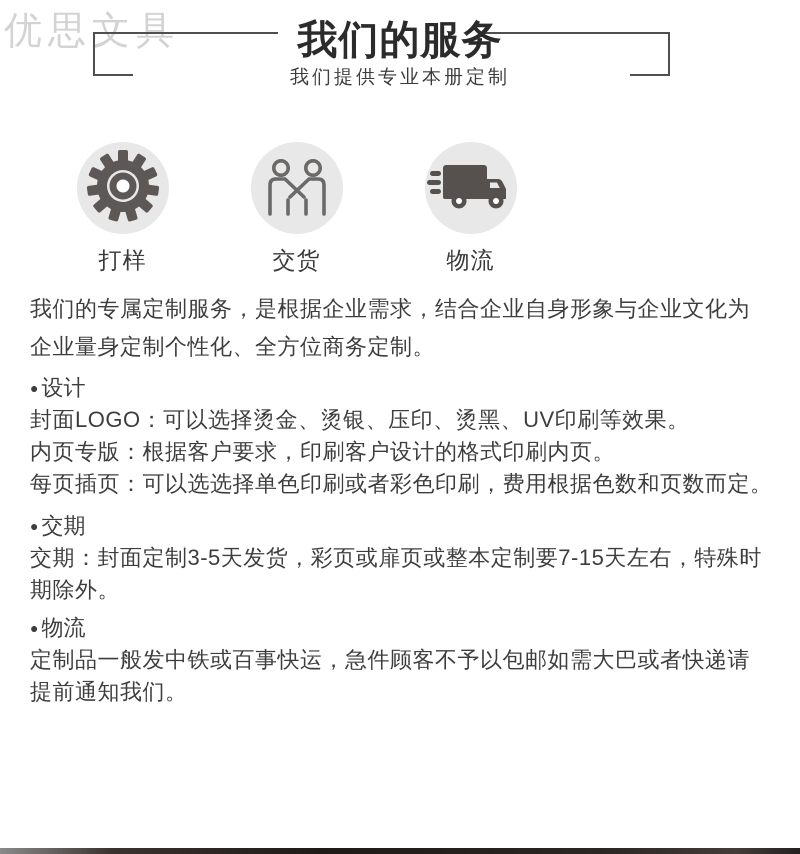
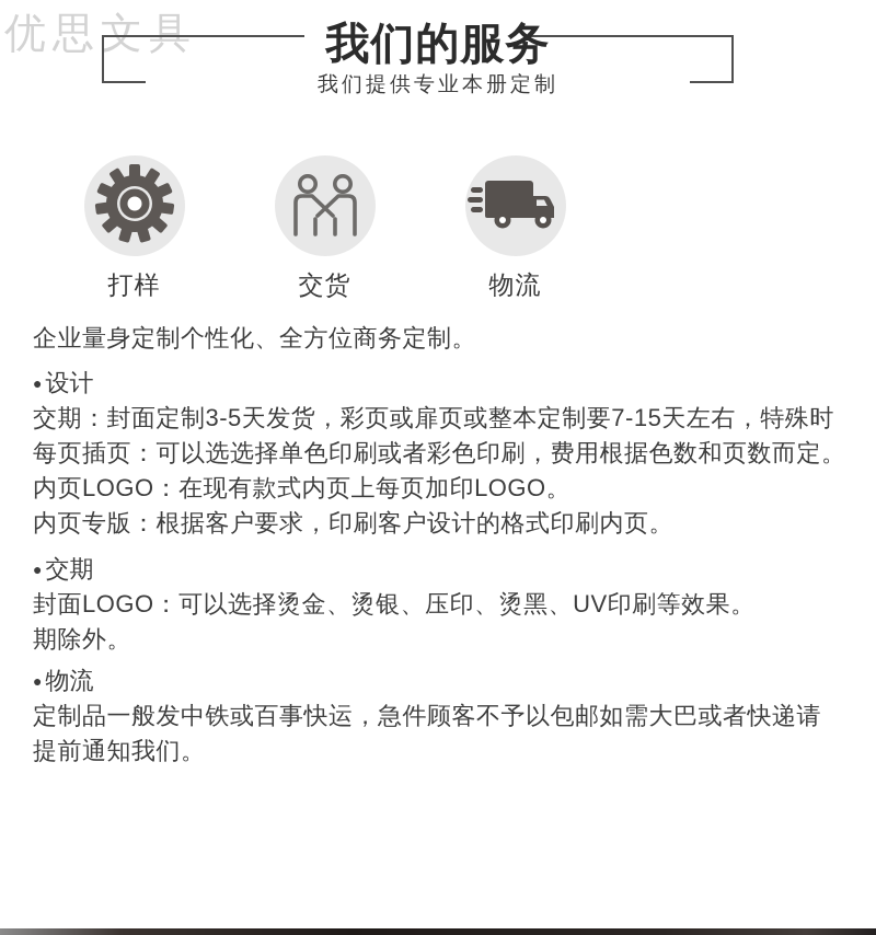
  优思文具
  我们的服务
  我们提供专业本册定制
  打样
  交货
  物流
- 我们的专属定制服务，是根据企业需求，结合企业自身形象与企业文化为
  企业量身定制个性化、全方位商务定制。
  ● 设计
- 封面LOGO：可以选择烫金、烫银、压印、烫黑、UV印刷等效果。
+ 交期：封面定制3-5天发货，彩页或扉页或整本定制要7-15天左右，特殊时
- 内页专版：根据客户要求，印刷客户设计的格式印刷内页。
+ 每页插页：可以选选择单色印刷或者彩色印刷，费用根据色数和页数而定。
+ 内页LOGO：在现有款式内页上每页加印LOGO。
- 每页插页：可以选选择单色印刷或者彩色印刷，费用根据色数和页数而定。
+ 内页专版：根据客户要求，印刷客户设计的格式印刷内页。
  ● 交期
- 交期：封面定制3-5天发货，彩页或扉页或整本定制要7-15天左右，特殊时
+ 封面LOGO：可以选择烫金、烫银、压印、烫黑、UV印刷等效果。
  期除外。
  ● 物流
  定制品一般发中铁或百事快运，急件顾客不予以包邮如需大巴或者快递请
  提前通知我们。
